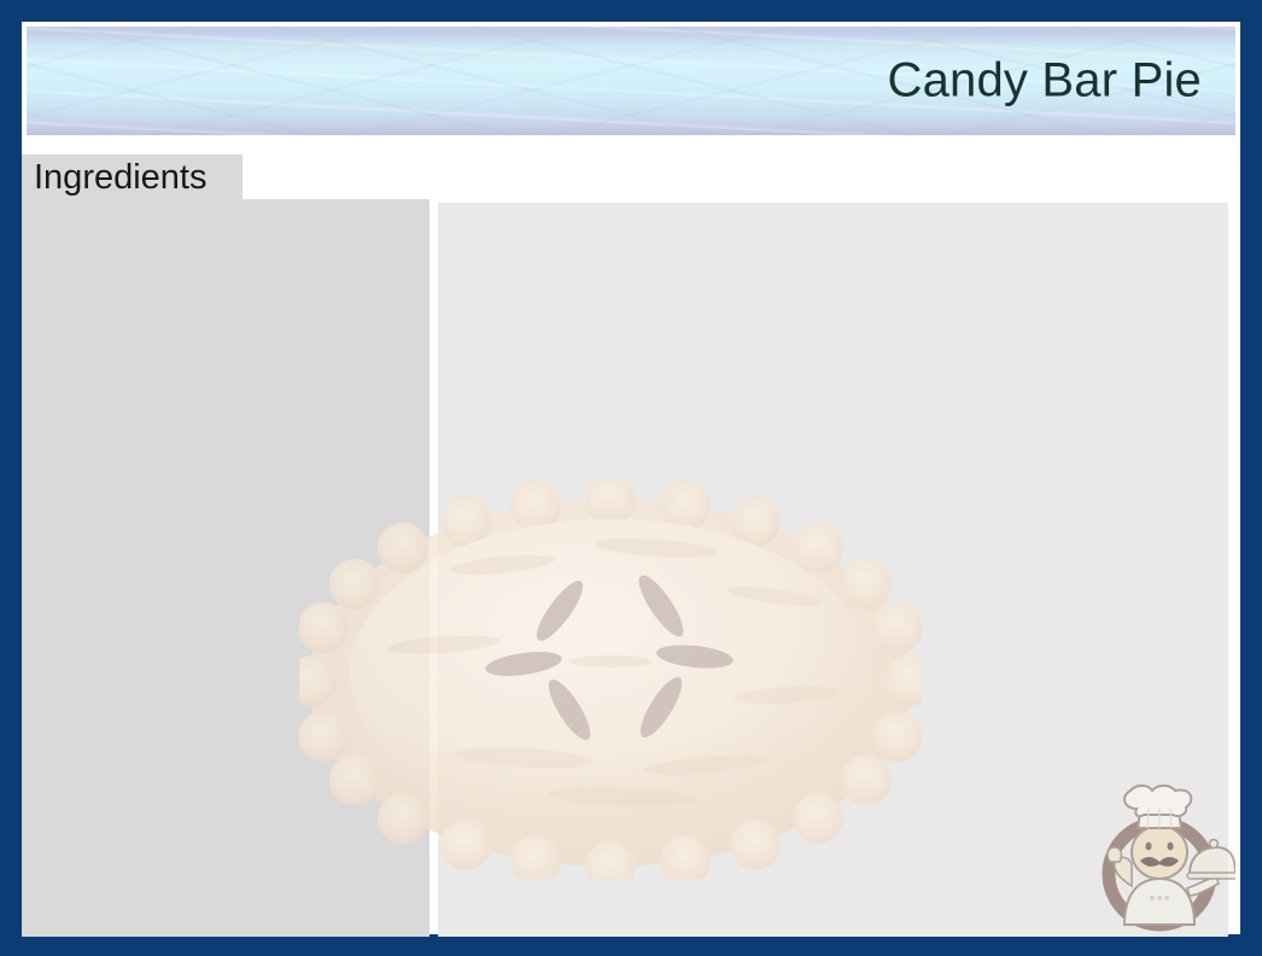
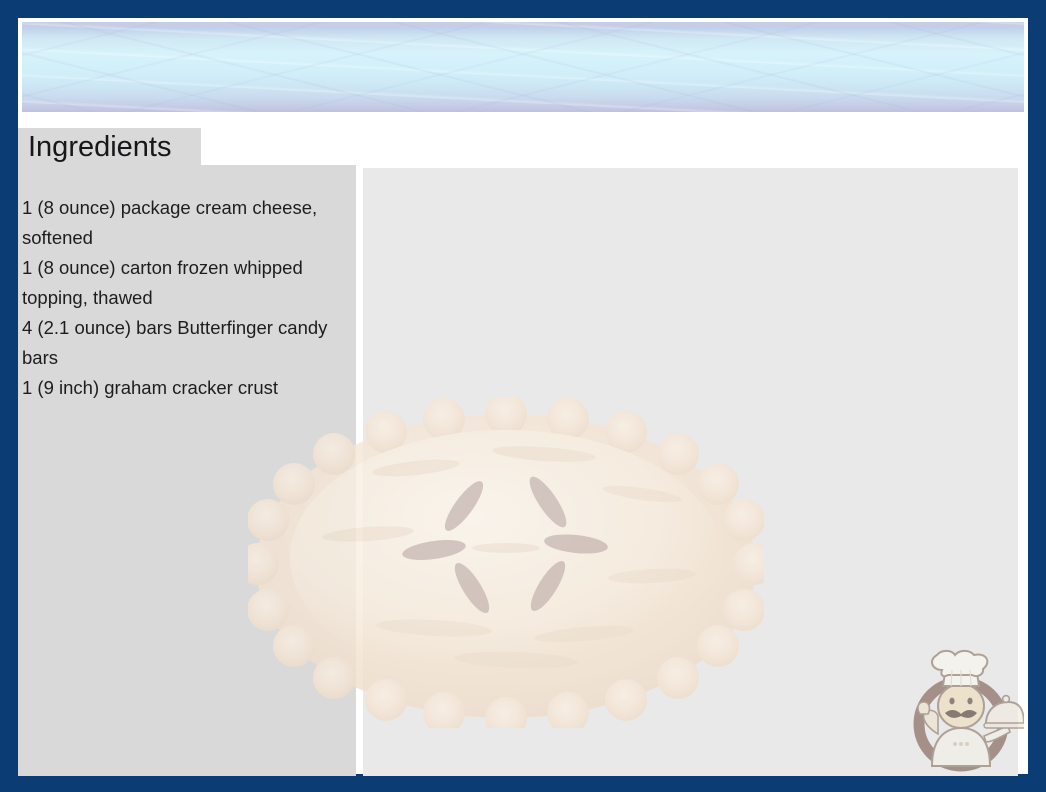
- Candy Bar Pie
  Ingredients
+ 1 (8 ounce) package cream cheese, softened
+ 1 (8 ounce) carton frozen whipped topping, thawed
+ 4 (2.1 ounce) bars Butterfinger candy bars
+ 1 (9 inch) graham cracker crust
